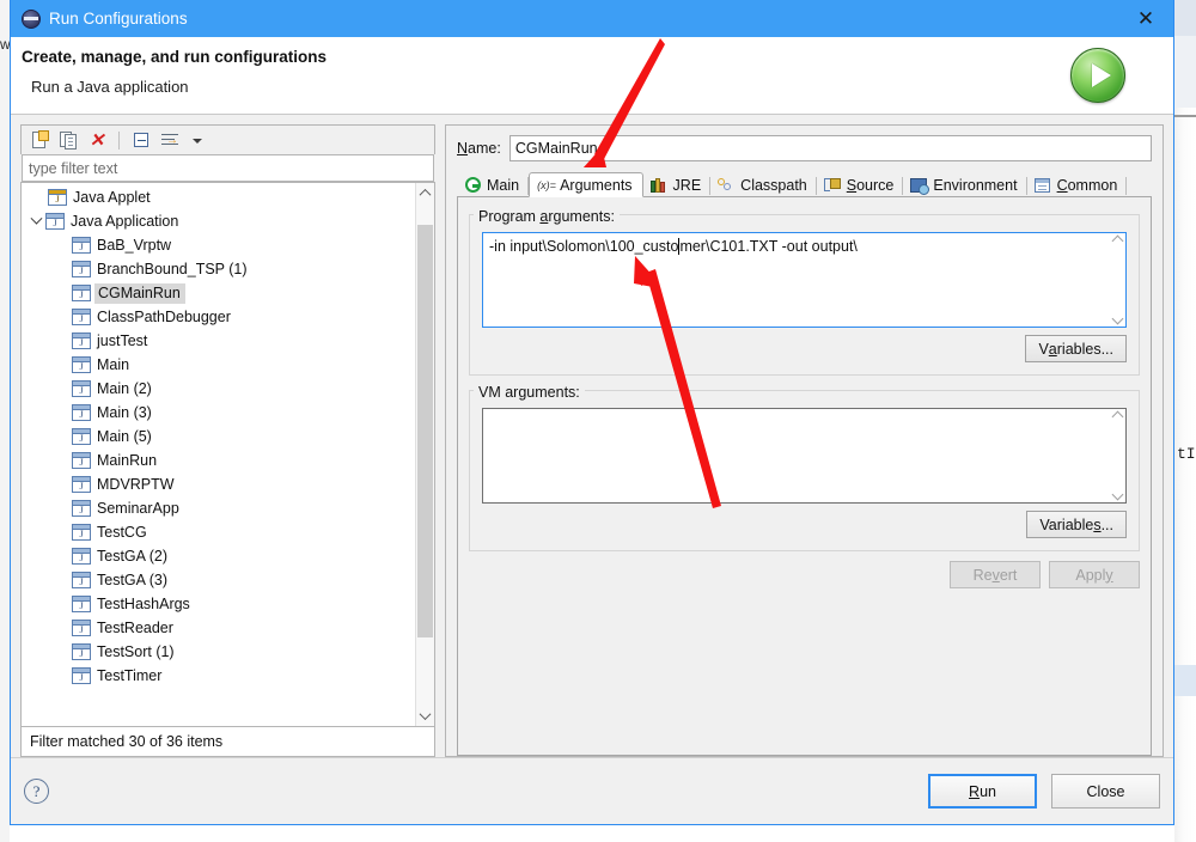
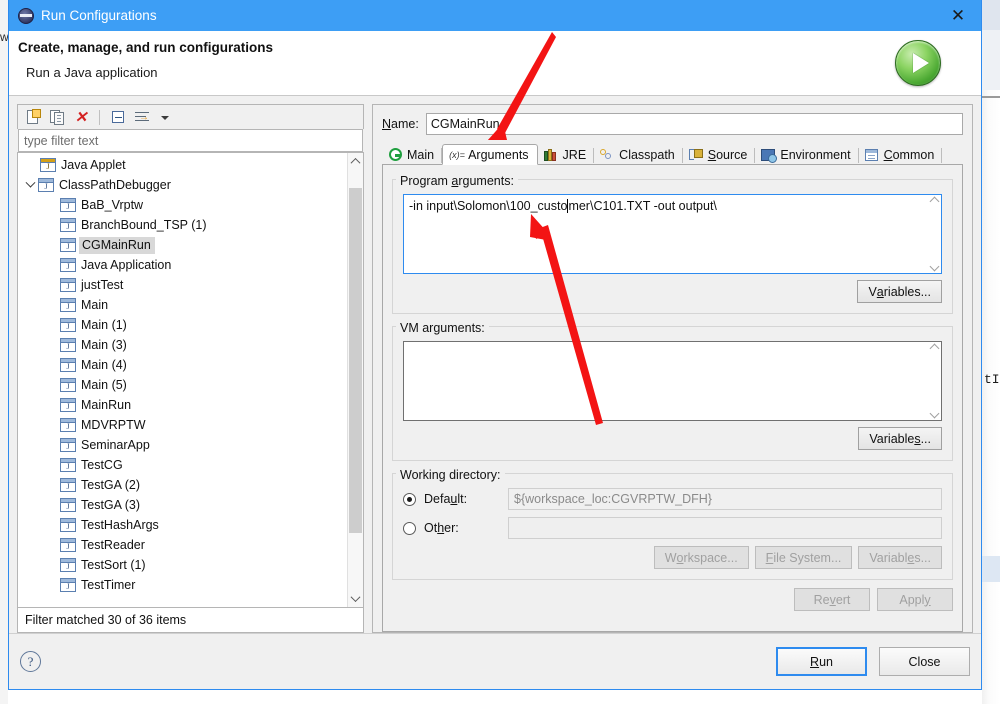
  w
  tI
  Run Configurations
  ✕
  Create, manage, and run configurations
  Run a Java application
  ✕
  →
  type filter text
  Java Applet
- Java Application
+ ClassPathDebugger
  BaB_Vrptw
  BranchBound_TSP (1)
  CGMainRun
- ClassPathDebugger
+ Java Application
  justTest
  Main
- Main (2)
+ Main (1)
  Main (3)
+ Main (4)
  Main (5)
  MainRun
  MDVRPTW
  SeminarApp
  TestCG
  TestGA (2)
  TestGA (3)
  TestHashArgs
  TestReader
  TestSort (1)
  TestTimer
  Filter matched 30 of 36 items
  Name:
  CGMainRun
  Main
  (x)=
  Arguments
  JRE
  Classpath
  Source
  Environment
  Common
  Program arguments:
  -in input\Solomon\100_customer\C101.TXT -out output\
  V
  a
  riables...
  VM arguments:
  Variable
  s
  ...
+ Working directory:
+ Default:
+ ${workspace_loc:CGVRPTW_DFH}
+ Other:
+ W
+ o
+ rkspace...
+ F
+ ile System...
+ Variabl
+ e
+ s...
  Re
  v
  ert
  Appl
  y
  ?
  R
  un
  Close
